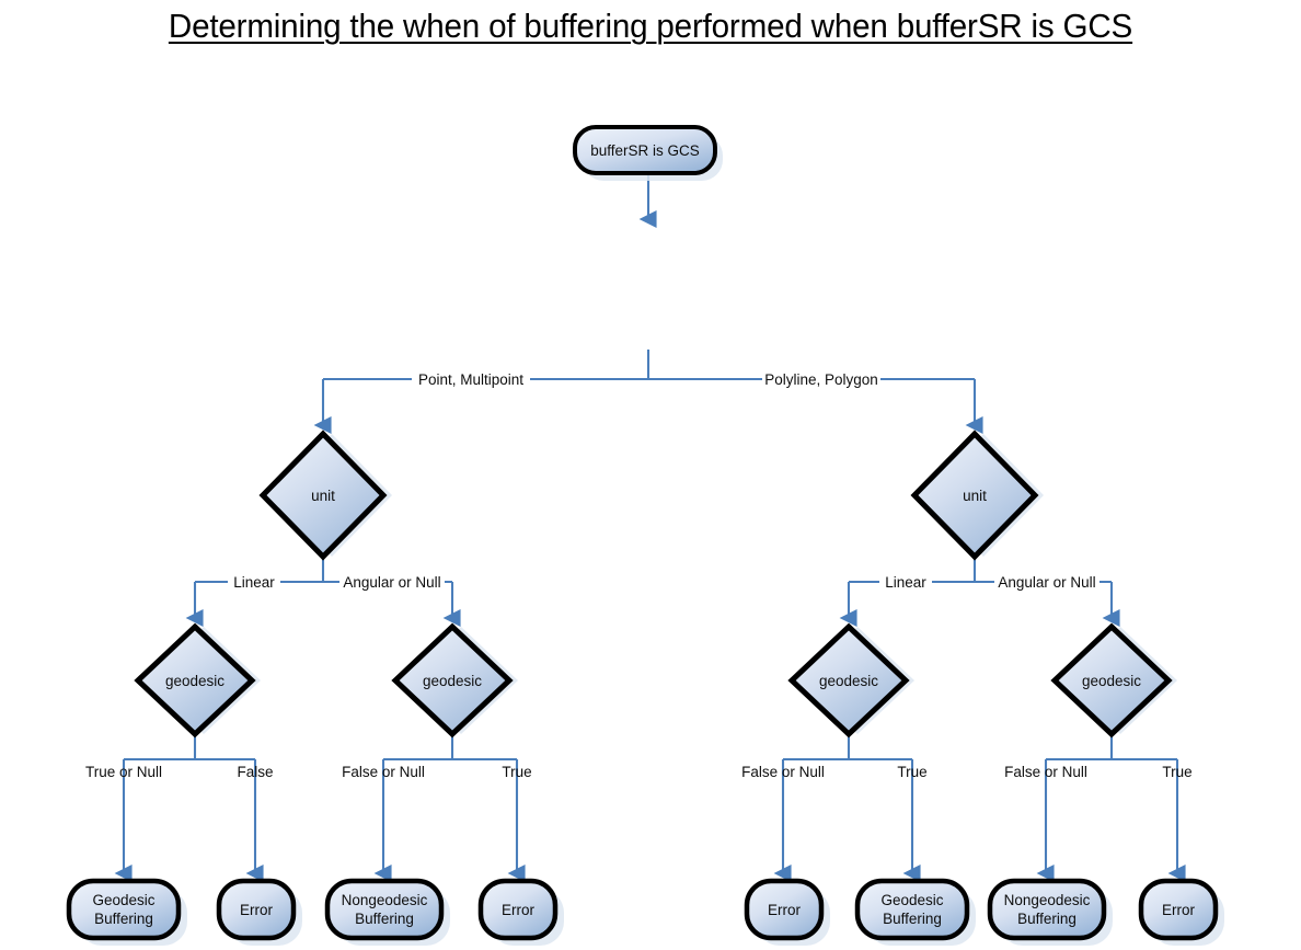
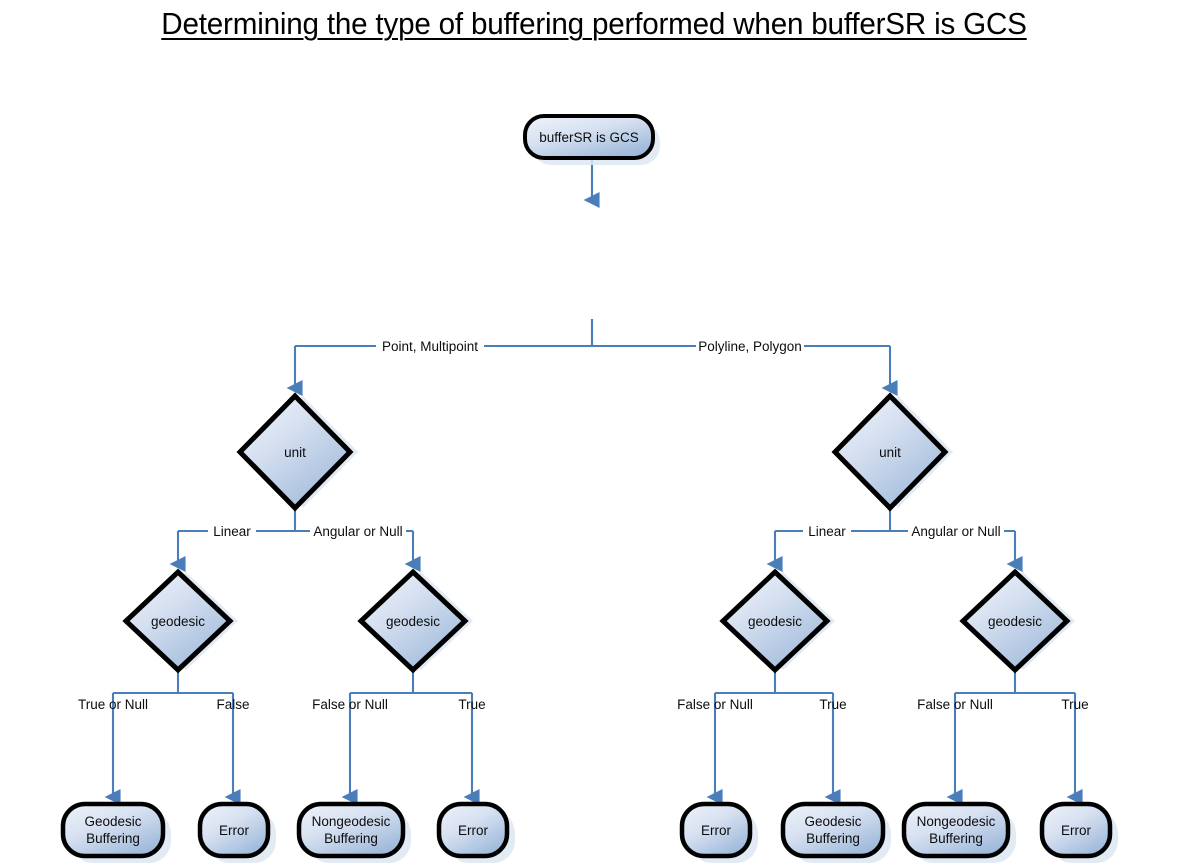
- Determining the when of buffering performed when bufferSR is GCS
+ Determining the type of buffering performed when bufferSR is GCS
  Point, Multipoint
  Polyline, Polygon
  Linear
  Angular or Null
  Linear
  Angular or Null
  True or Null
  False
  False or Null
  True
  False or Null
  True
  False or Null
  True
  bufferSR is GCS
  unit
  unit
  geodesic
  geodesic
  geodesic
  geodesic
  Geodesic
  Buffering
  Error
  Nongeodesic
  Buffering
  Error
  Error
  Geodesic
  Buffering
  Nongeodesic
  Buffering
  Error
